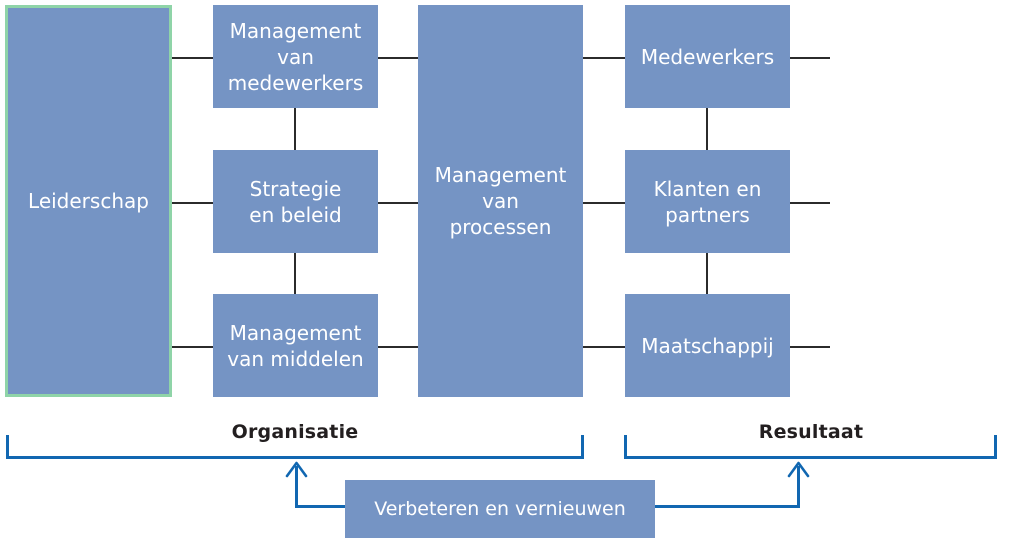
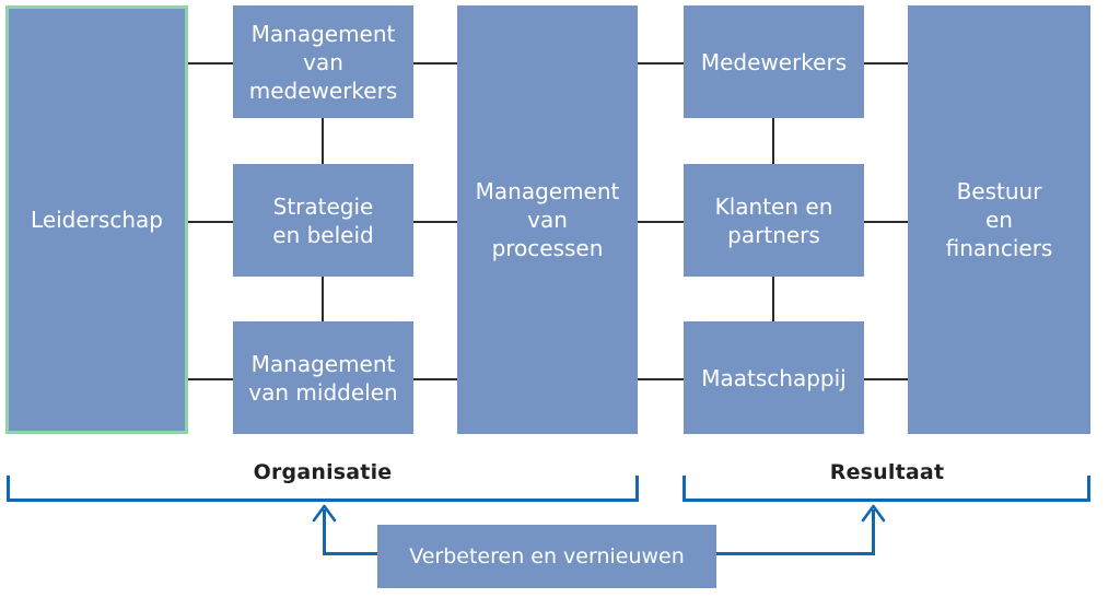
  Leiderschap
  Management
  van
  medewerkers
  Strategie
  en beleid
  Management
  van middelen
  Management
  van
  processen
  Medewerkers
  Klanten en
  partners
  Maatschappij
+ Bestuur
+ en
+ financiers
  Organisatie
  Resultaat
  Verbeteren en vernieuwen
